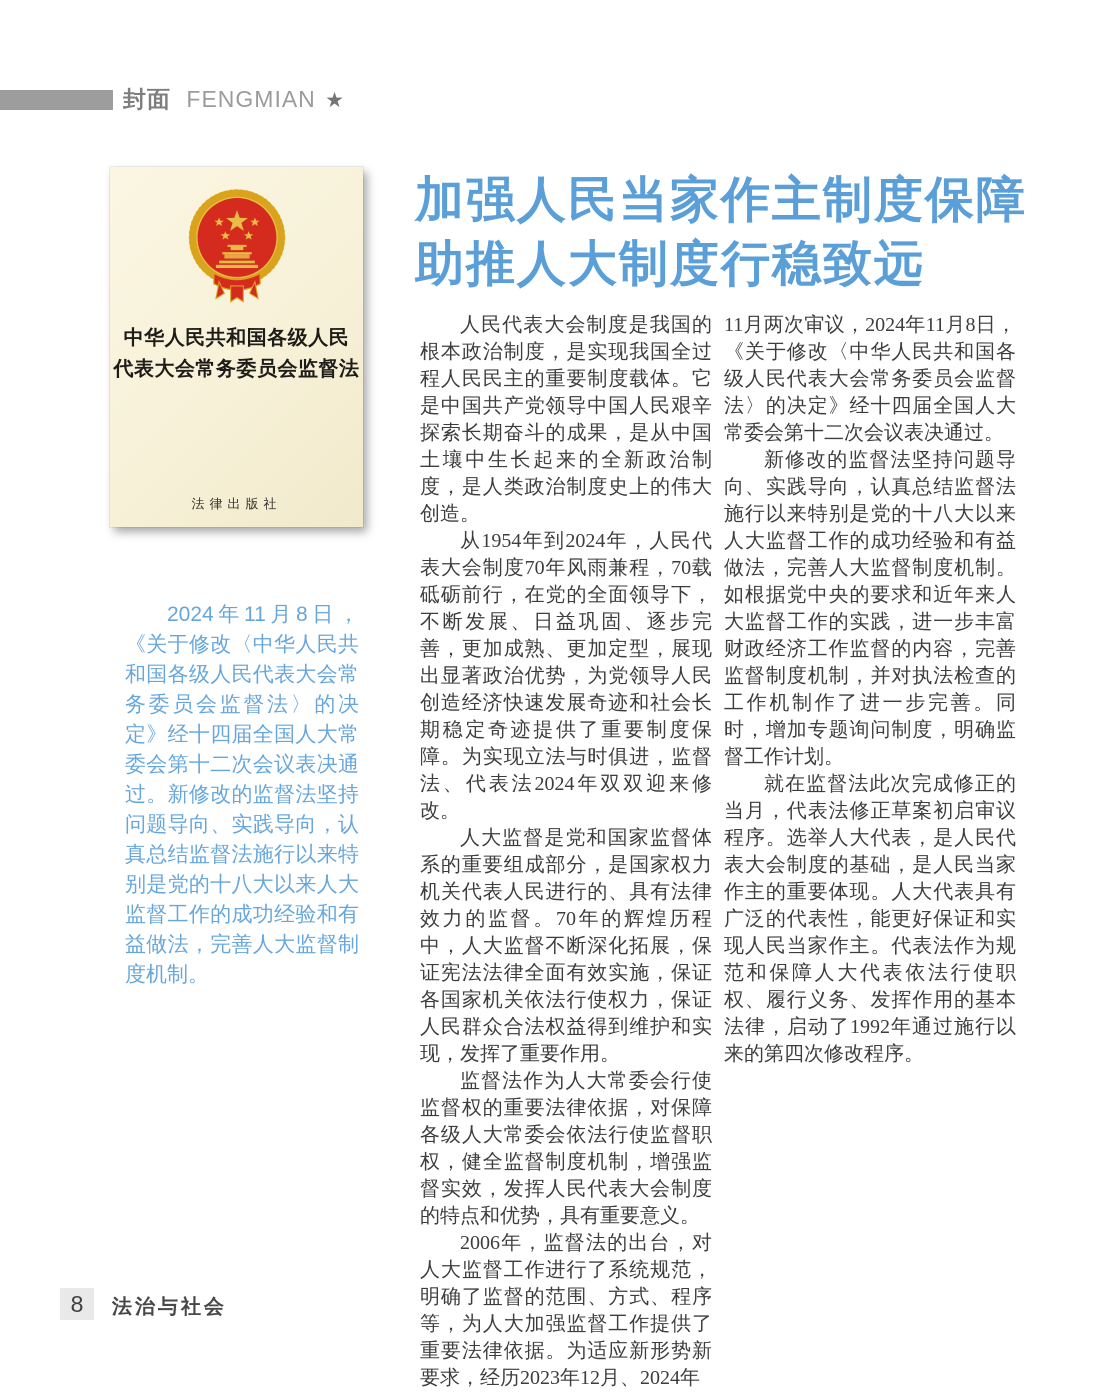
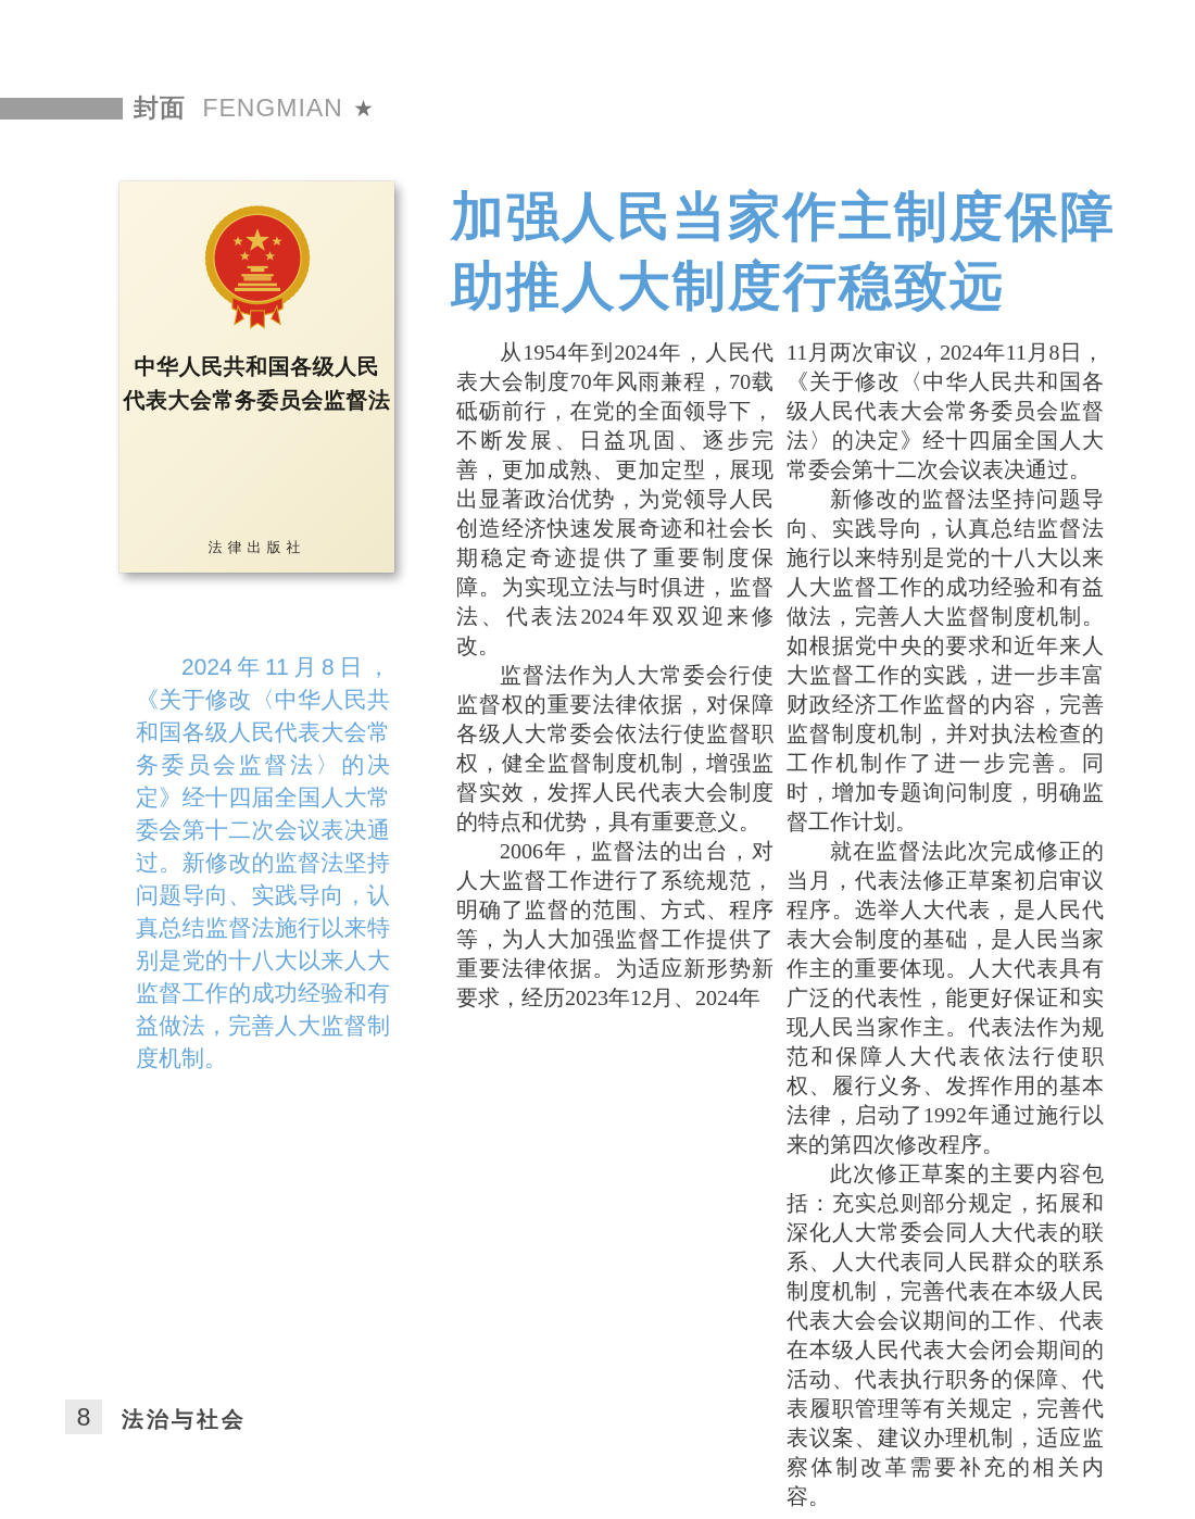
  封面 FENGMIAN ★
  中华人民共和国各级人民
  代表大会常务委员会监督法
  法律出版社
  加强人民当家作主制度保障
  助推人大制度行稳致远
  2024年11月8日，《关于修改〈中华人民共和国各级人民代表大会常务委员会监督法〉的决定》经十四届全国人大常委会第十二次会议表决通过。新修改的监督法坚持问题导向、实践导向，认真总结监督法施行以来特别是党的十八大以来人大监督工作的成功经验和有益做法，完善人大监督制度机制。
- 人民代表大会制度是我国的根本政治制度，是实现我国全过程人民民主的重要制度载体。它是中国共产党领导中国人民艰辛探索长期奋斗的成果，是从中国土壤中生长起来的全新政治制度，是人类政治制度史上的伟大创造。
  从1954年到2024年，人民代表大会制度70年风雨兼程，70载砥砺前行，在党的全面领导下，不断发展、日益巩固、逐步完善，更加成熟、更加定型，展现出显著政治优势，为党领导人民创造经济快速发展奇迹和社会长期稳定奇迹提供了重要制度保障。为实现立法与时俱进，监督法、代表法2024年双双迎来修改。
- 人大监督是党和国家监督体系的重要组成部分，是国家权力机关代表人民进行的、具有法律效力的监督。70年的辉煌历程中，人大监督不断深化拓展，保证宪法法律全面有效实施，保证各国家机关依法行使权力，保证人民群众合法权益得到维护和实现，发挥了重要作用。
  监督法作为人大常委会行使监督权的重要法律依据，对保障各级人大常委会依法行使监督职权，健全监督制度机制，增强监督实效，发挥人民代表大会制度的特点和优势，具有重要意义。
  2006年，监督法的出台，对人大监督工作进行了系统规范，明确了监督的范围、方式、程序等，为人大加强监督工作提供了重要法律依据。为适应新形势新要求，经历2023年12月、2024年
  11月两次审议，2024年11月8日，《关于修改〈中华人民共和国各级人民代表大会常务委员会监督法〉的决定》经十四届全国人大常委会第十二次会议表决通过。
  新修改的监督法坚持问题导向、实践导向，认真总结监督法施行以来特别是党的十八大以来人大监督工作的成功经验和有益做法，完善人大监督制度机制。如根据党中央的要求和近年来人大监督工作的实践，进一步丰富财政经济工作监督的内容，完善监督制度机制，并对执法检查的工作机制作了进一步完善。同时，增加专题询问制度，明确监督工作计划。
  就在监督法此次完成修正的当月，代表法修正草案初启审议程序。选举人大代表，是人民代表大会制度的基础，是人民当家作主的重要体现。人大代表具有广泛的代表性，能更好保证和实现人民当家作主。代表法作为规范和保障人大代表依法行使职权、履行义务、发挥作用的基本法律，启动了1992年通过施行以来的第四次修改程序。
+ 此次修正草案的主要内容包括：充实总则部分规定，拓展和深化人大常委会同人大代表的联系、人大代表同人民群众的联系制度机制，完善代表在本级人民代表大会会议期间的工作、代表在本级人民代表大会闭会期间的活动、代表执行职务的保障、代表履职管理等有关规定，完善代表议案、建议办理机制，适应监察体制改革需要补充的相关内容。
  8
  法治与社会
